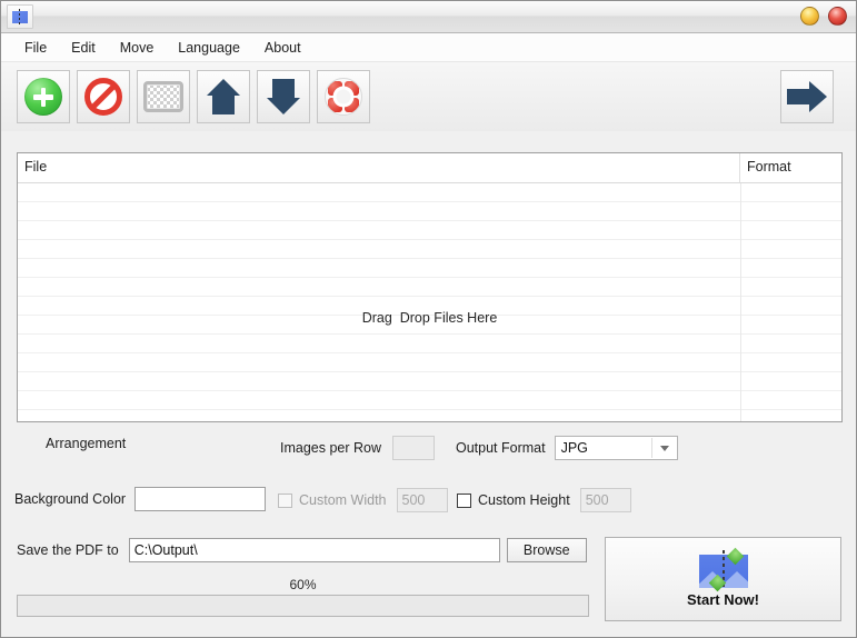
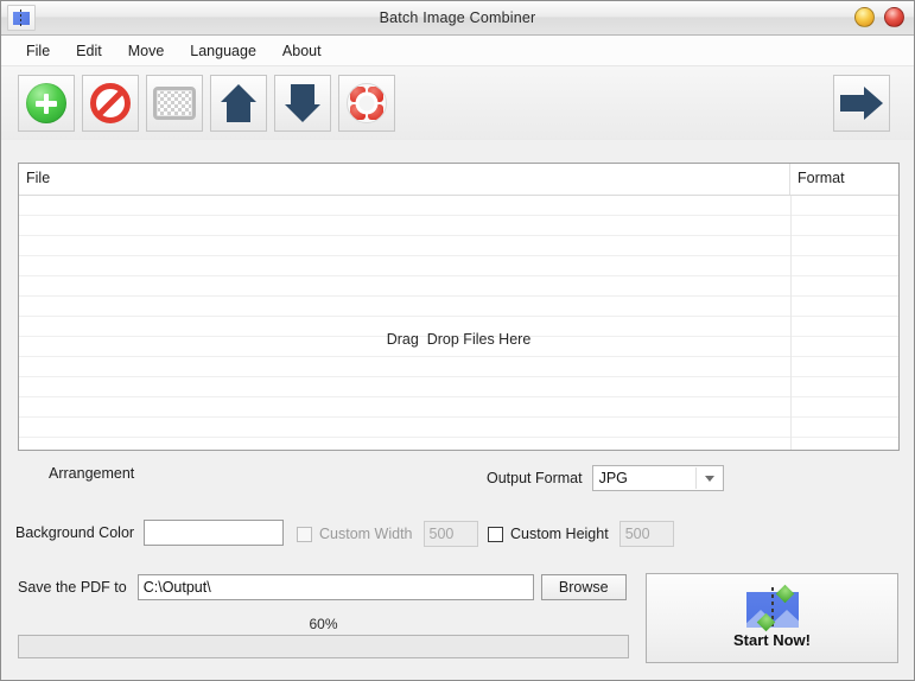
+ Batch Image Combiner
  File
  Edit
  Move
  Language
  About
  File
  Format
  Drag Drop Files Here
  Arrangement
- Images per Row
  Output Format
  JPG
  Background Color
  Custom Width
  500
  Custom Height
  500
  Save the PDF to
  C:\Output\
  Browse
  60%
  Start Now!
